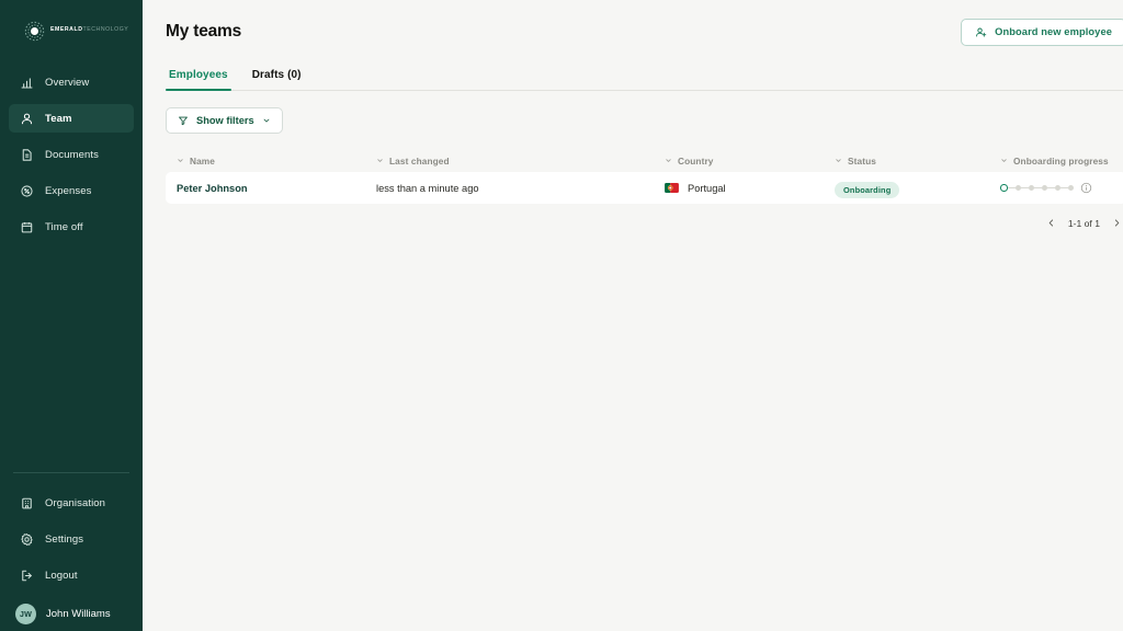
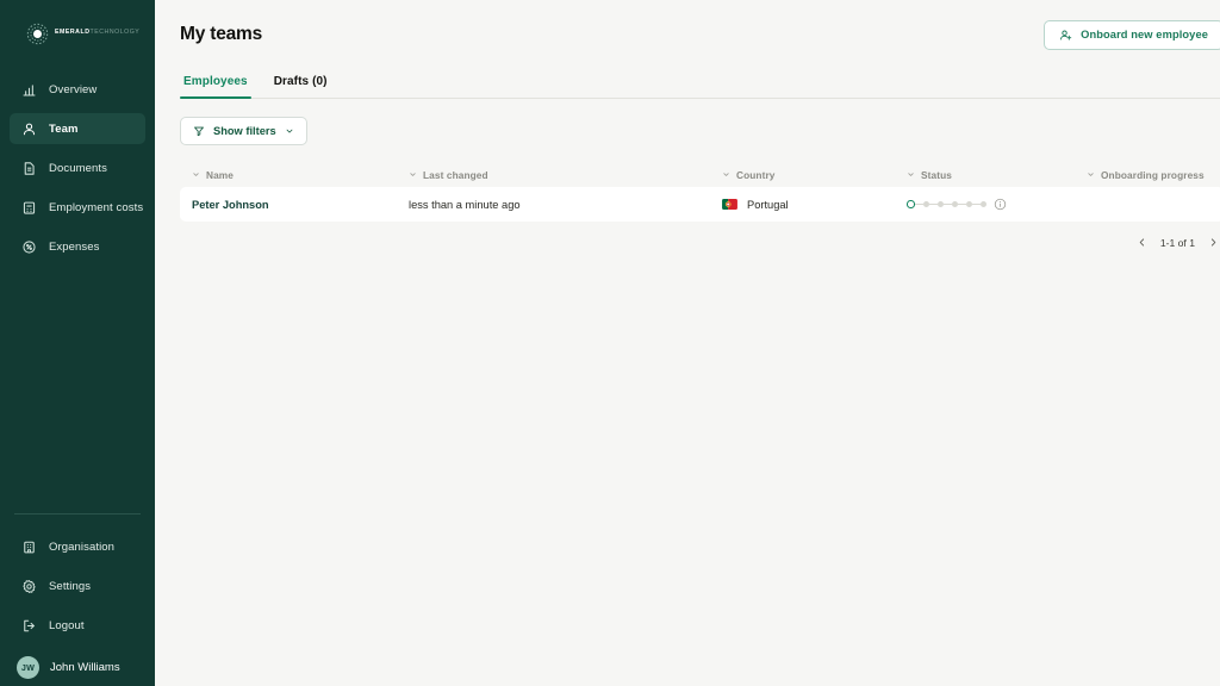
  Overview
  Team
  Documents
+ Employment costs
  Expenses
- Time off
  Organisation
  Settings
  Logout
  JW
  John Williams
  My teams
  Onboard new employee
  Employees
  Drafts (0)
  Show filters
  Name
  Last changed
  Country
  Status
  Onboarding progress
  Peter Johnson
  less than a minute ago
  Portugal
- Onboarding
  1-1 of 1
